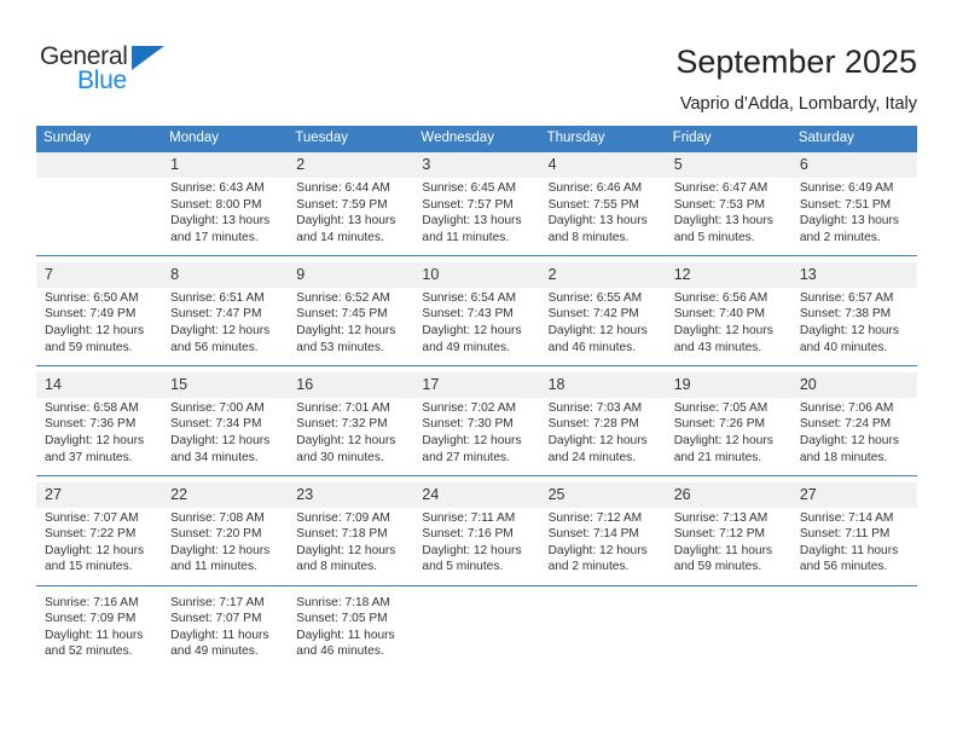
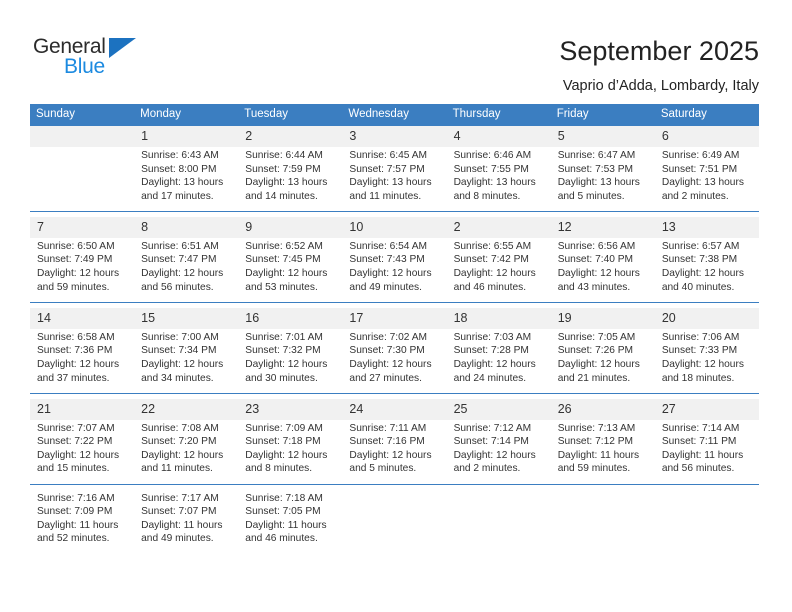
  General
  Blue
  September 2025
  Vaprio d’Adda, Lombardy, Italy
  Sunday	Monday	Tuesday	Wednesday	Thursday	Friday	Saturday
  	1	2	3	4	5	6
  	Sunrise: 6:43 AMSunset: 8:00 PMDaylight: 13 hoursand 17 minutes.	Sunrise: 6:44 AMSunset: 7:59 PMDaylight: 13 hoursand 14 minutes.	Sunrise: 6:45 AMSunset: 7:57 PMDaylight: 13 hoursand 11 minutes.	Sunrise: 6:46 AMSunset: 7:55 PMDaylight: 13 hoursand 8 minutes.	Sunrise: 6:47 AMSunset: 7:53 PMDaylight: 13 hoursand 5 minutes.	Sunrise: 6:49 AMSunset: 7:51 PMDaylight: 13 hoursand 2 minutes.
  7	8	9	10	2	12	13
  Sunrise: 6:50 AMSunset: 7:49 PMDaylight: 12 hoursand 59 minutes.	Sunrise: 6:51 AMSunset: 7:47 PMDaylight: 12 hoursand 56 minutes.	Sunrise: 6:52 AMSunset: 7:45 PMDaylight: 12 hoursand 53 minutes.	Sunrise: 6:54 AMSunset: 7:43 PMDaylight: 12 hoursand 49 minutes.	Sunrise: 6:55 AMSunset: 7:42 PMDaylight: 12 hoursand 46 minutes.	Sunrise: 6:56 AMSunset: 7:40 PMDaylight: 12 hoursand 43 minutes.	Sunrise: 6:57 AMSunset: 7:38 PMDaylight: 12 hoursand 40 minutes.
  14	15	16	17	18	19	20
- Sunrise: 6:58 AMSunset: 7:36 PMDaylight: 12 hoursand 37 minutes.	Sunrise: 7:00 AMSunset: 7:34 PMDaylight: 12 hoursand 34 minutes.	Sunrise: 7:01 AMSunset: 7:32 PMDaylight: 12 hoursand 30 minutes.	Sunrise: 7:02 AMSunset: 7:30 PMDaylight: 12 hoursand 27 minutes.	Sunrise: 7:03 AMSunset: 7:28 PMDaylight: 12 hoursand 24 minutes.	Sunrise: 7:05 AMSunset: 7:26 PMDaylight: 12 hoursand 21 minutes.	Sunrise: 7:06 AMSunset: 7:24 PMDaylight: 12 hoursand 18 minutes.
+ Sunrise: 6:58 AMSunset: 7:36 PMDaylight: 12 hoursand 37 minutes.	Sunrise: 7:00 AMSunset: 7:34 PMDaylight: 12 hoursand 34 minutes.	Sunrise: 7:01 AMSunset: 7:32 PMDaylight: 12 hoursand 30 minutes.	Sunrise: 7:02 AMSunset: 7:30 PMDaylight: 12 hoursand 27 minutes.	Sunrise: 7:03 AMSunset: 7:28 PMDaylight: 12 hoursand 24 minutes.	Sunrise: 7:05 AMSunset: 7:26 PMDaylight: 12 hoursand 21 minutes.	Sunrise: 7:06 AMSunset: 7:33 PMDaylight: 12 hoursand 18 minutes.
- 27	22	23	24	25	26	27
+ 21	22	23	24	25	26	27
  Sunrise: 7:07 AMSunset: 7:22 PMDaylight: 12 hoursand 15 minutes.	Sunrise: 7:08 AMSunset: 7:20 PMDaylight: 12 hoursand 11 minutes.	Sunrise: 7:09 AMSunset: 7:18 PMDaylight: 12 hoursand 8 minutes.	Sunrise: 7:11 AMSunset: 7:16 PMDaylight: 12 hoursand 5 minutes.	Sunrise: 7:12 AMSunset: 7:14 PMDaylight: 12 hoursand 2 minutes.	Sunrise: 7:13 AMSunset: 7:12 PMDaylight: 11 hoursand 59 minutes.	Sunrise: 7:14 AMSunset: 7:11 PMDaylight: 11 hoursand 56 minutes.
  Sunrise: 7:16 AMSunset: 7:09 PMDaylight: 11 hoursand 52 minutes.	Sunrise: 7:17 AMSunset: 7:07 PMDaylight: 11 hoursand 49 minutes.	Sunrise: 7:18 AMSunset: 7:05 PMDaylight: 11 hoursand 46 minutes.
